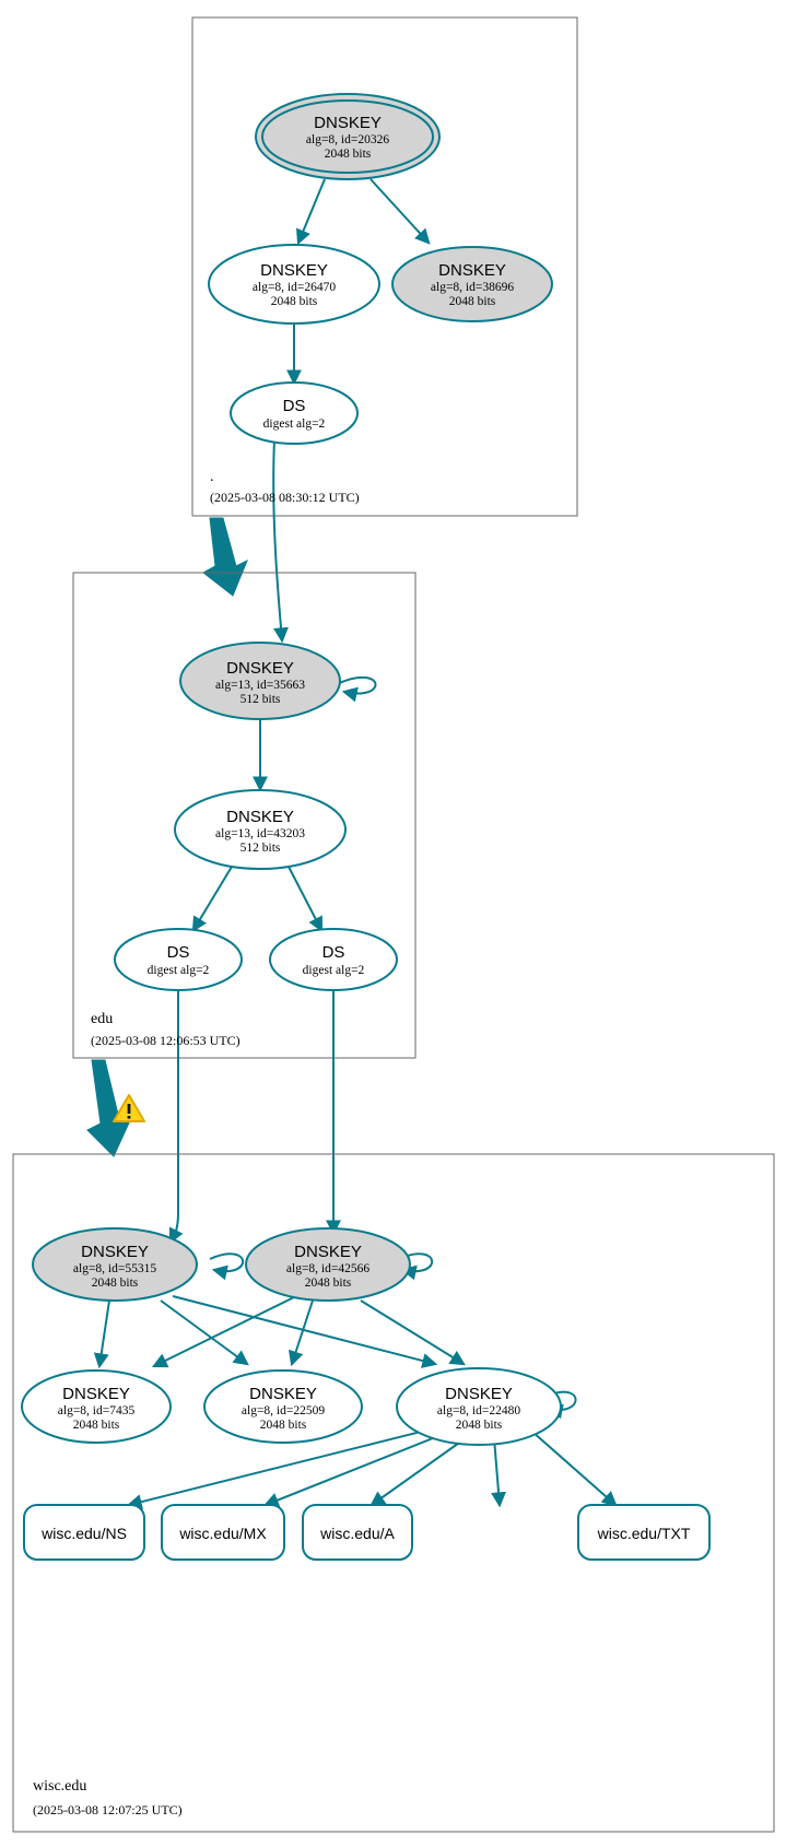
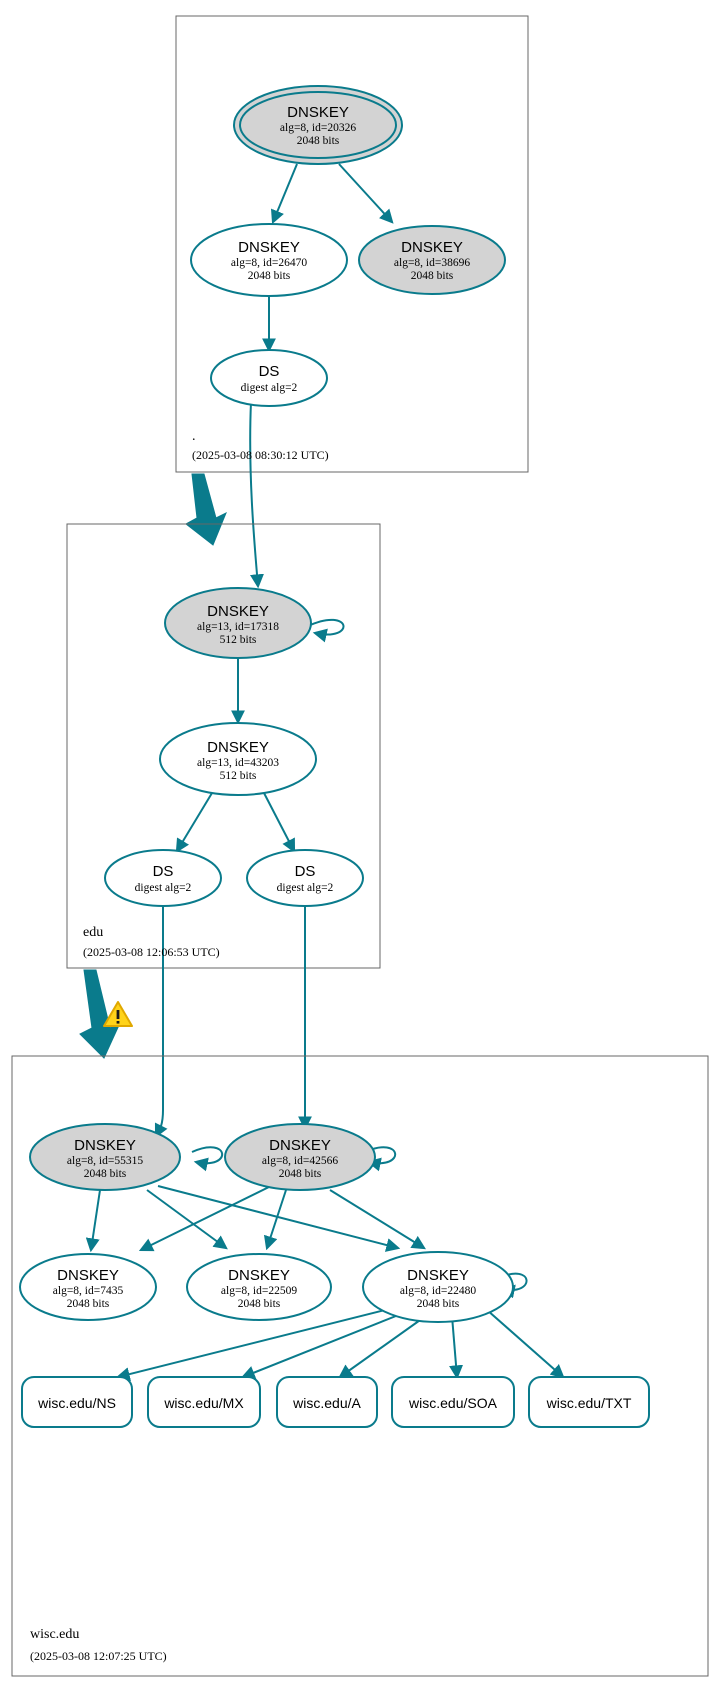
  DNSKEY
  alg=8, id=20326
  2048 bits
  DNSKEY
  alg=8, id=26470
  2048 bits
  DNSKEY
  alg=8, id=38696
  2048 bits
  DS
  digest alg=2
  .
  (2025-03-08 08:30:12 UTC)
  DNSKEY
- alg=13, id=35663
+ alg=13, id=17318
  512 bits
  DNSKEY
  alg=13, id=43203
  512 bits
  DS
  digest alg=2
  DS
  digest alg=2
  edu
  (2025-03-08 12:06:53 UTC)
  DNSKEY
  alg=8, id=55315
  2048 bits
  DNSKEY
  alg=8, id=42566
  2048 bits
  DNSKEY
  alg=8, id=7435
  2048 bits
  DNSKEY
  alg=8, id=22509
  2048 bits
  DNSKEY
  alg=8, id=22480
  2048 bits
  wisc.edu/NS
  wisc.edu/MX
  wisc.edu/A
+ wisc.edu/SOA
  wisc.edu/TXT
  wisc.edu
  (2025-03-08 12:07:25 UTC)
